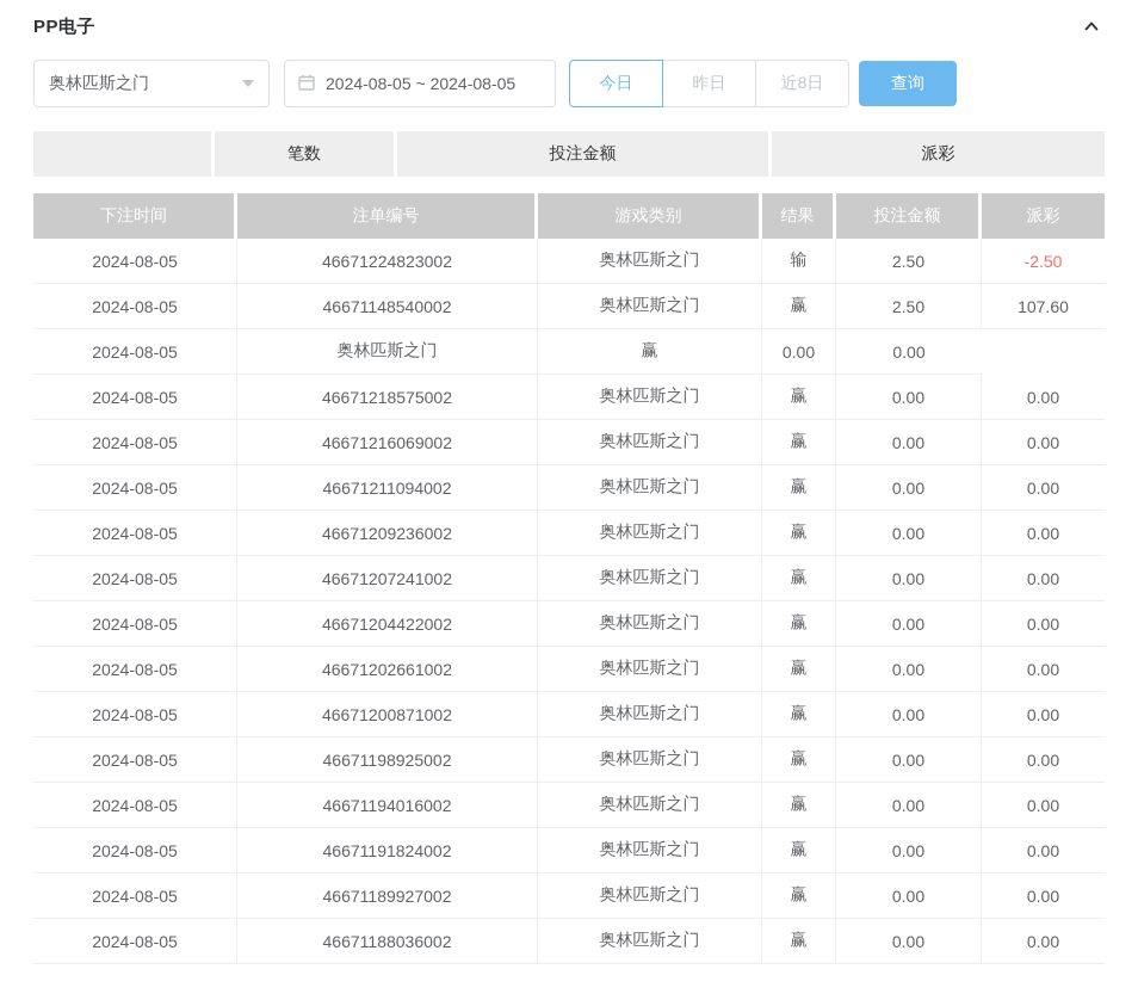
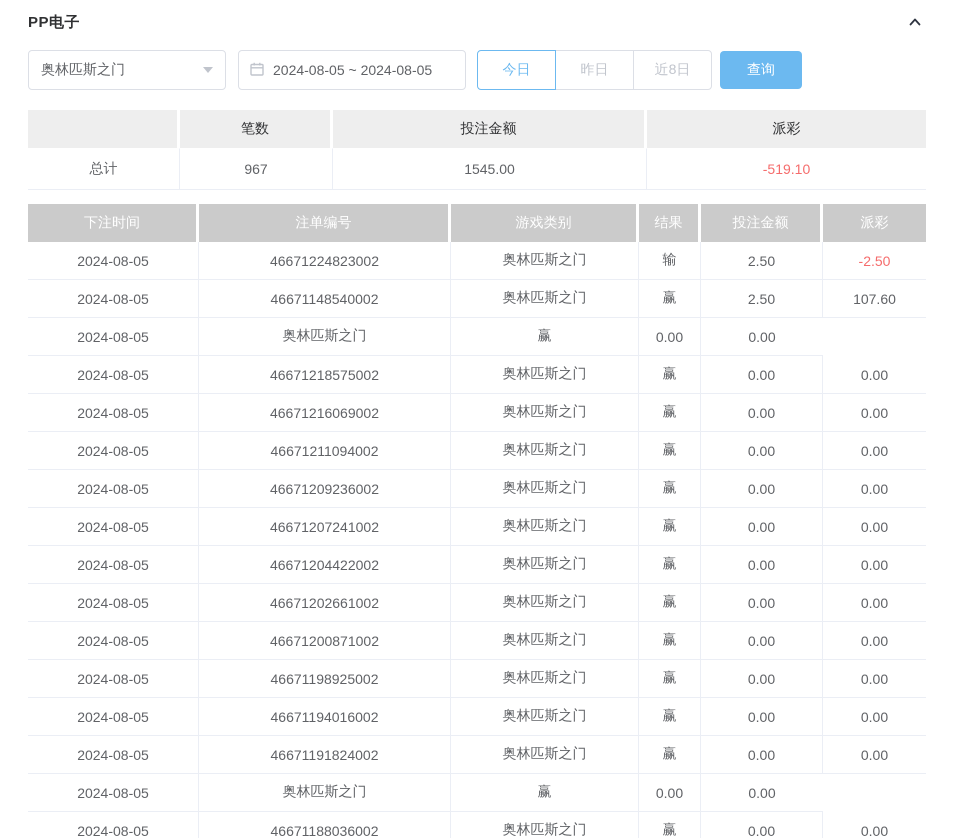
  PP电子
  奥林匹斯之门
  2024-08-05 ~ 2024-08-05
  今日
  昨日
  近8日
  查询
  笔数
  投注金额
  派彩
+ 总计
+ 967
+ 1545.00
+ -519.10
  下注时间
  注单编号
  游戏类别
  结果
  投注金额
  派彩
  2024-08-05
  46671224823002
  奥林匹斯之门
  输
  2.50
  -2.50
  2024-08-05
  46671148540002
  奥林匹斯之门
  赢
  2.50
  107.60
  2024-08-05
  奥林匹斯之门
  赢
  0.00
  0.00
  2024-08-05
  46671218575002
  奥林匹斯之门
  赢
  0.00
  0.00
  2024-08-05
  46671216069002
  奥林匹斯之门
  赢
  0.00
  0.00
  2024-08-05
  46671211094002
  奥林匹斯之门
  赢
  0.00
  0.00
  2024-08-05
  46671209236002
  奥林匹斯之门
  赢
  0.00
  0.00
  2024-08-05
  46671207241002
  奥林匹斯之门
  赢
  0.00
  0.00
  2024-08-05
  46671204422002
  奥林匹斯之门
  赢
  0.00
  0.00
  2024-08-05
  46671202661002
  奥林匹斯之门
  赢
  0.00
  0.00
  2024-08-05
  46671200871002
  奥林匹斯之门
  赢
  0.00
  0.00
  2024-08-05
  46671198925002
  奥林匹斯之门
  赢
  0.00
  0.00
  2024-08-05
  46671194016002
  奥林匹斯之门
  赢
  0.00
  0.00
  2024-08-05
  46671191824002
  奥林匹斯之门
  赢
  0.00
  0.00
  2024-08-05
- 46671189927002
  奥林匹斯之门
  赢
  0.00
  0.00
  2024-08-05
  46671188036002
  奥林匹斯之门
  赢
  0.00
  0.00
